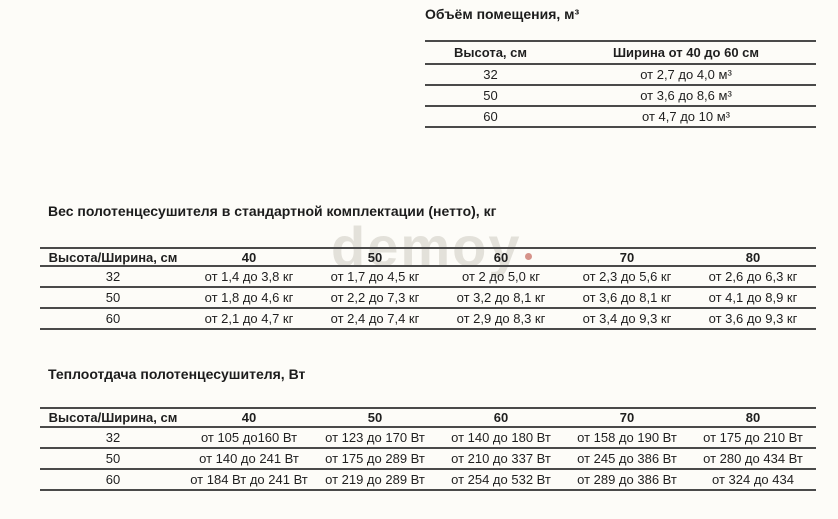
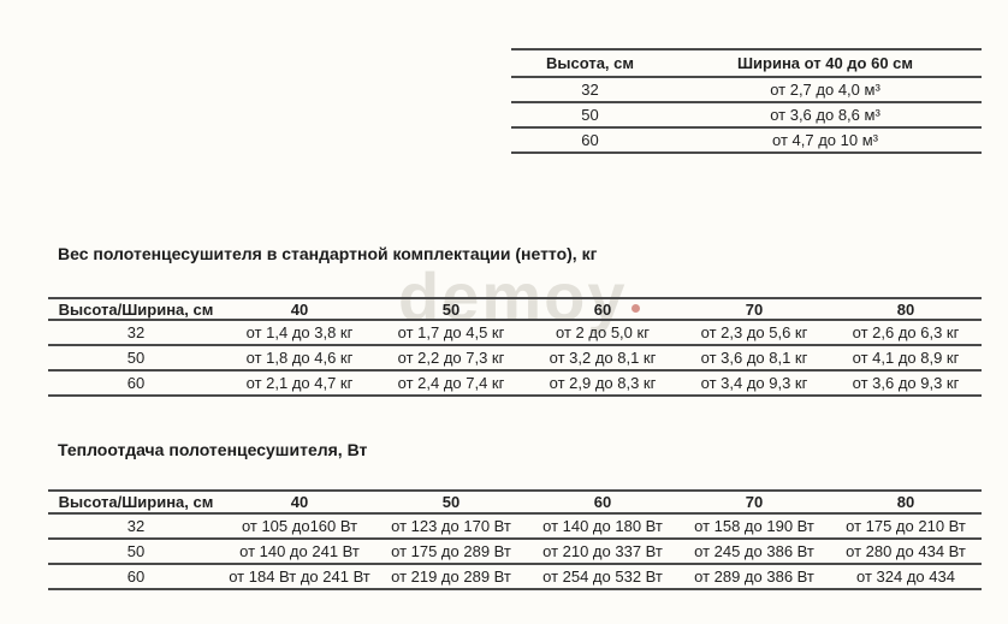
  demoy
- Объём помещения, м³
  Высота, см	Ширина от 40 до 60 см
  32	от 2,7 до 4,0 м³
  50	от 3,6 до 8,6 м³
  60	от 4,7 до 10 м³
  Вес полотенцесушителя в стандартной комплектации (нетто), кг
  Высота/Ширина, см	40	50	60	70	80
  32	от 1,4 до 3,8 кг	от 1,7 до 4,5 кг	от 2 до 5,0 кг	от 2,3 до 5,6 кг	от 2,6 до 6,3 кг
  50	от 1,8 до 4,6 кг	от 2,2 до 7,3 кг	от 3,2 до 8,1 кг	от 3,6 до 8,1 кг	от 4,1 до 8,9 кг
  60	от 2,1 до 4,7 кг	от 2,4 до 7,4 кг	от 2,9 до 8,3 кг	от 3,4 до 9,3 кг	от 3,6 до 9,3 кг
  Теплоотдача полотенцесушителя, Вт
  Высота/Ширина, см	40	50	60	70	80
  32	от 105 до160 Вт	от 123 до 170 Вт	от 140 до 180 Вт	от 158 до 190 Вт	от 175 до 210 Вт
  50	от 140 до 241 Вт	от 175 до 289 Вт	от 210 до 337 Вт	от 245 до 386 Вт	от 280 до 434 Вт
  60	от 184 Вт до 241 Вт	от 219 до 289 Вт	от 254 до 532 Вт	от 289 до 386 Вт	от 324 до 434
